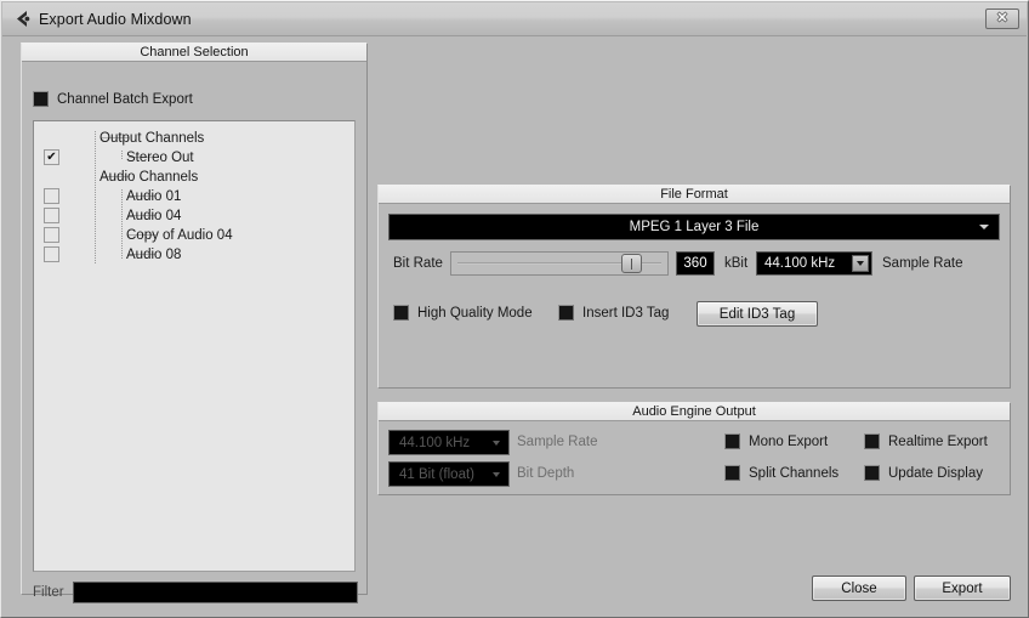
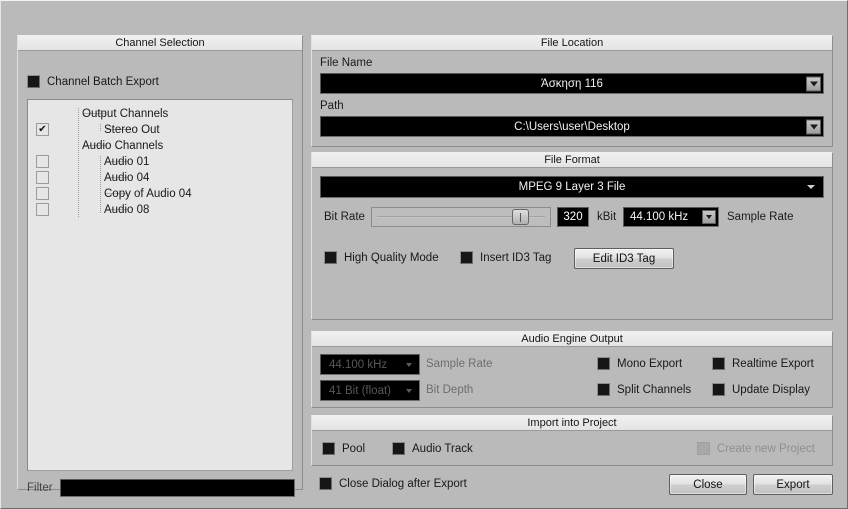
- Export Audio Mixdown
- ✕
  Channel Selection
  Channel Batch Export
  ───
  Output Channels
  ✔
  ───
  Stereo Out
  ───
  Audio Channels
  ───
  Audio 01
  ───
  Audio 04
  ───
  Copy of Audio 04
  ───
  Audio 08
  Filter
+ File Location
+ File Name
+ Άσκηση 116
+ Path
+ C:\Users\user\Desktop
  File Format
- MPEG 1 Layer 3 File
+ MPEG 9 Layer 3 File
  Bit Rate
- 360
+ 320
  kBit
  44.100 kHz
  Sample Rate
  High Quality Mode
  Insert ID3 Tag
  Edit ID3 Tag
  Audio Engine Output
  44.100 kHz
  Sample Rate
  41 Bit (float)
  Bit Depth
  Mono Export
  Split Channels
  Realtime Export
  Update Display
+ Import into Project
+ Pool
+ Audio Track
+ Create new Project
+ Close Dialog after Export
  Close
  Export
